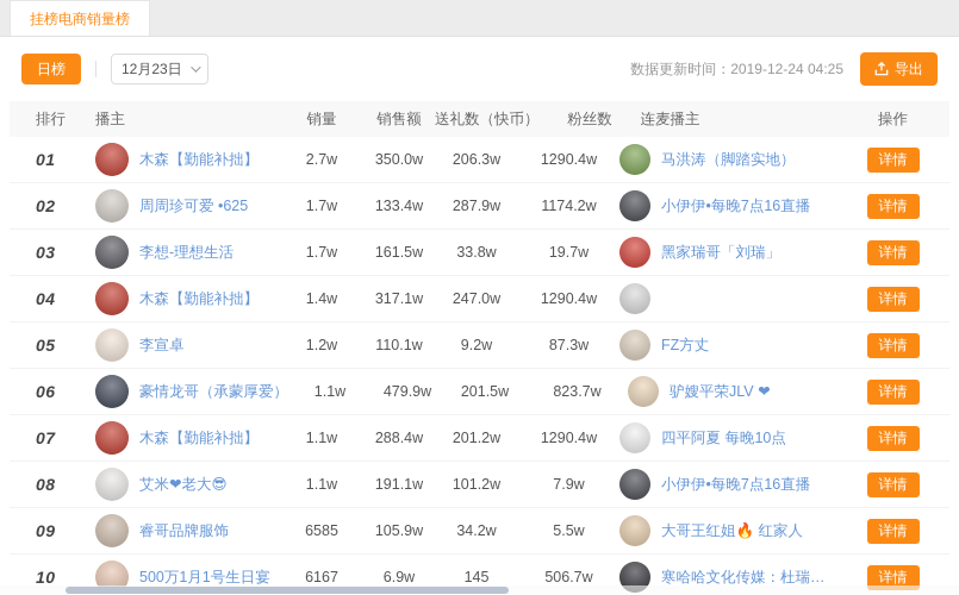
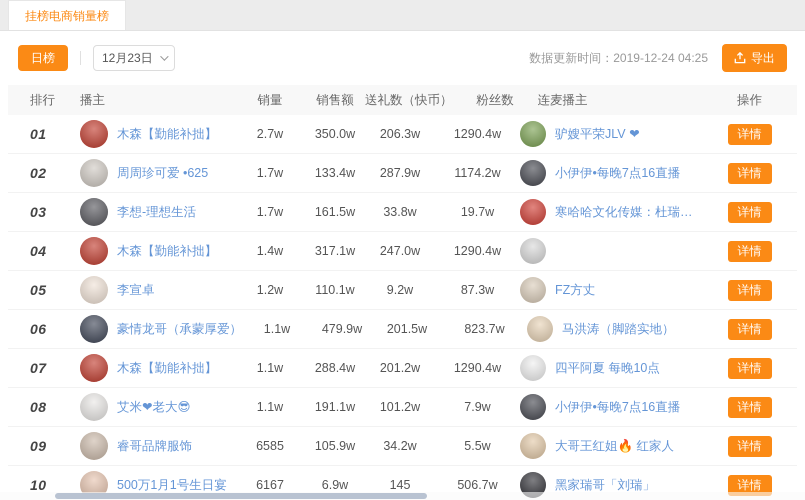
  挂榜电商销量榜
  日榜
  12月23日
  数据更新时间：2019-12-24 04:25
  导出
  排行
  播主
  销量
  销售额
  送礼数（快币）
  粉丝数
  连麦播主
  操作
  01
  木森【勤能补拙】
  2.7w
  350.0w
  206.3w
  1290.4w
- 马洪涛（脚踏实地）
+ 驴嫂平荣JLV ❤
  详情
  02
  周周珍可爱 •625
  1.7w
  133.4w
  287.9w
  1174.2w
  小伊伊•每晚7点16直播
  详情
  03
  李想-理想生活
  1.7w
  161.5w
  33.8w
  19.7w
- 黑家瑞哥「刘瑞」
+ 寒哈哈文化传媒：杜瑞才！
  详情
  04
  木森【勤能补拙】
  1.4w
  317.1w
  247.0w
  1290.4w
  详情
  05
  李宣卓
  1.2w
  110.1w
  9.2w
  87.3w
  FZ方丈
  详情
  06
  豪情龙哥（承蒙厚爱）
  1.1w
  479.9w
  201.5w
  823.7w
- 驴嫂平荣JLV ❤
+ 马洪涛（脚踏实地）
  详情
  07
  木森【勤能补拙】
  1.1w
  288.4w
  201.2w
  1290.4w
  四平阿夏 每晚10点
  详情
  08
  艾米❤老大😎
  1.1w
  191.1w
  101.2w
  7.9w
  小伊伊•每晚7点16直播
  详情
  09
  睿哥品牌服饰
  6585
  105.9w
  34.2w
  5.5w
  大哥王红姐🔥 红家人
  详情
  10
  500万1月1号生日宴
  6167
  6.9w
  145
  506.7w
- 寒哈哈文化传媒：杜瑞才！
+ 黑家瑞哥「刘瑞」
  详情
